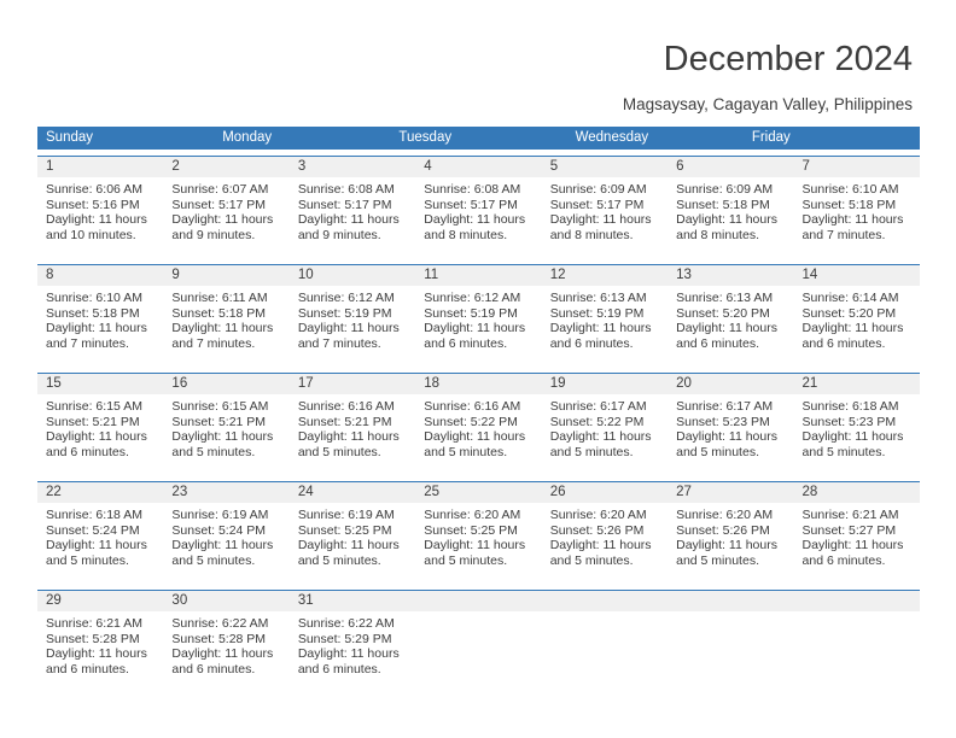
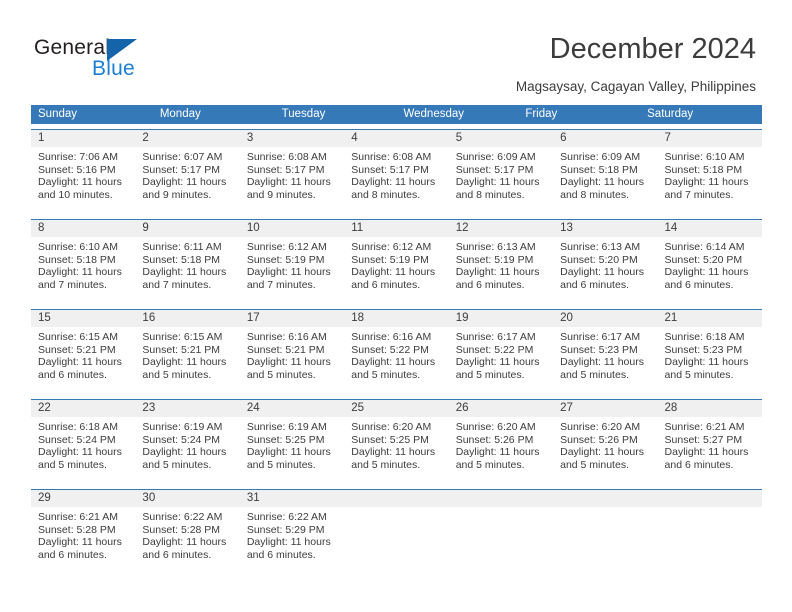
+ General
+ Blue
  December 2024
  Magsaysay, Cagayan Valley, Philippines
  Sunday
  Monday
  Tuesday
  Wednesday
  Friday
+ Saturday
  1
- Sunrise: 6:06 AM
+ Sunrise: 7:06 AM
  Sunset: 5:16 PM
  Daylight: 11 hours
  and 10 minutes.
  2
  Sunrise: 6:07 AM
  Sunset: 5:17 PM
  Daylight: 11 hours
  and 9 minutes.
  3
  Sunrise: 6:08 AM
  Sunset: 5:17 PM
  Daylight: 11 hours
  and 9 minutes.
  4
  Sunrise: 6:08 AM
  Sunset: 5:17 PM
  Daylight: 11 hours
  and 8 minutes.
  5
  Sunrise: 6:09 AM
  Sunset: 5:17 PM
  Daylight: 11 hours
  and 8 minutes.
  6
  Sunrise: 6:09 AM
  Sunset: 5:18 PM
  Daylight: 11 hours
  and 8 minutes.
  7
  Sunrise: 6:10 AM
  Sunset: 5:18 PM
  Daylight: 11 hours
  and 7 minutes.
  8
  Sunrise: 6:10 AM
  Sunset: 5:18 PM
  Daylight: 11 hours
  and 7 minutes.
  9
  Sunrise: 6:11 AM
  Sunset: 5:18 PM
  Daylight: 11 hours
  and 7 minutes.
  10
  Sunrise: 6:12 AM
  Sunset: 5:19 PM
  Daylight: 11 hours
  and 7 minutes.
  11
  Sunrise: 6:12 AM
  Sunset: 5:19 PM
  Daylight: 11 hours
  and 6 minutes.
  12
  Sunrise: 6:13 AM
  Sunset: 5:19 PM
  Daylight: 11 hours
  and 6 minutes.
  13
  Sunrise: 6:13 AM
  Sunset: 5:20 PM
  Daylight: 11 hours
  and 6 minutes.
  14
  Sunrise: 6:14 AM
  Sunset: 5:20 PM
  Daylight: 11 hours
  and 6 minutes.
  15
  Sunrise: 6:15 AM
  Sunset: 5:21 PM
  Daylight: 11 hours
  and 6 minutes.
  16
  Sunrise: 6:15 AM
  Sunset: 5:21 PM
  Daylight: 11 hours
  and 5 minutes.
  17
  Sunrise: 6:16 AM
  Sunset: 5:21 PM
  Daylight: 11 hours
  and 5 minutes.
  18
  Sunrise: 6:16 AM
  Sunset: 5:22 PM
  Daylight: 11 hours
  and 5 minutes.
  19
  Sunrise: 6:17 AM
  Sunset: 5:22 PM
  Daylight: 11 hours
  and 5 minutes.
  20
  Sunrise: 6:17 AM
  Sunset: 5:23 PM
  Daylight: 11 hours
  and 5 minutes.
  21
  Sunrise: 6:18 AM
  Sunset: 5:23 PM
  Daylight: 11 hours
  and 5 minutes.
  22
  Sunrise: 6:18 AM
  Sunset: 5:24 PM
  Daylight: 11 hours
  and 5 minutes.
  23
  Sunrise: 6:19 AM
  Sunset: 5:24 PM
  Daylight: 11 hours
  and 5 minutes.
  24
  Sunrise: 6:19 AM
  Sunset: 5:25 PM
  Daylight: 11 hours
  and 5 minutes.
  25
  Sunrise: 6:20 AM
  Sunset: 5:25 PM
  Daylight: 11 hours
  and 5 minutes.
  26
  Sunrise: 6:20 AM
  Sunset: 5:26 PM
  Daylight: 11 hours
  and 5 minutes.
  27
  Sunrise: 6:20 AM
  Sunset: 5:26 PM
  Daylight: 11 hours
  and 5 minutes.
  28
  Sunrise: 6:21 AM
  Sunset: 5:27 PM
  Daylight: 11 hours
  and 6 minutes.
  29
  Sunrise: 6:21 AM
  Sunset: 5:28 PM
  Daylight: 11 hours
  and 6 minutes.
  30
  Sunrise: 6:22 AM
  Sunset: 5:28 PM
  Daylight: 11 hours
  and 6 minutes.
  31
  Sunrise: 6:22 AM
  Sunset: 5:29 PM
  Daylight: 11 hours
  and 6 minutes.
